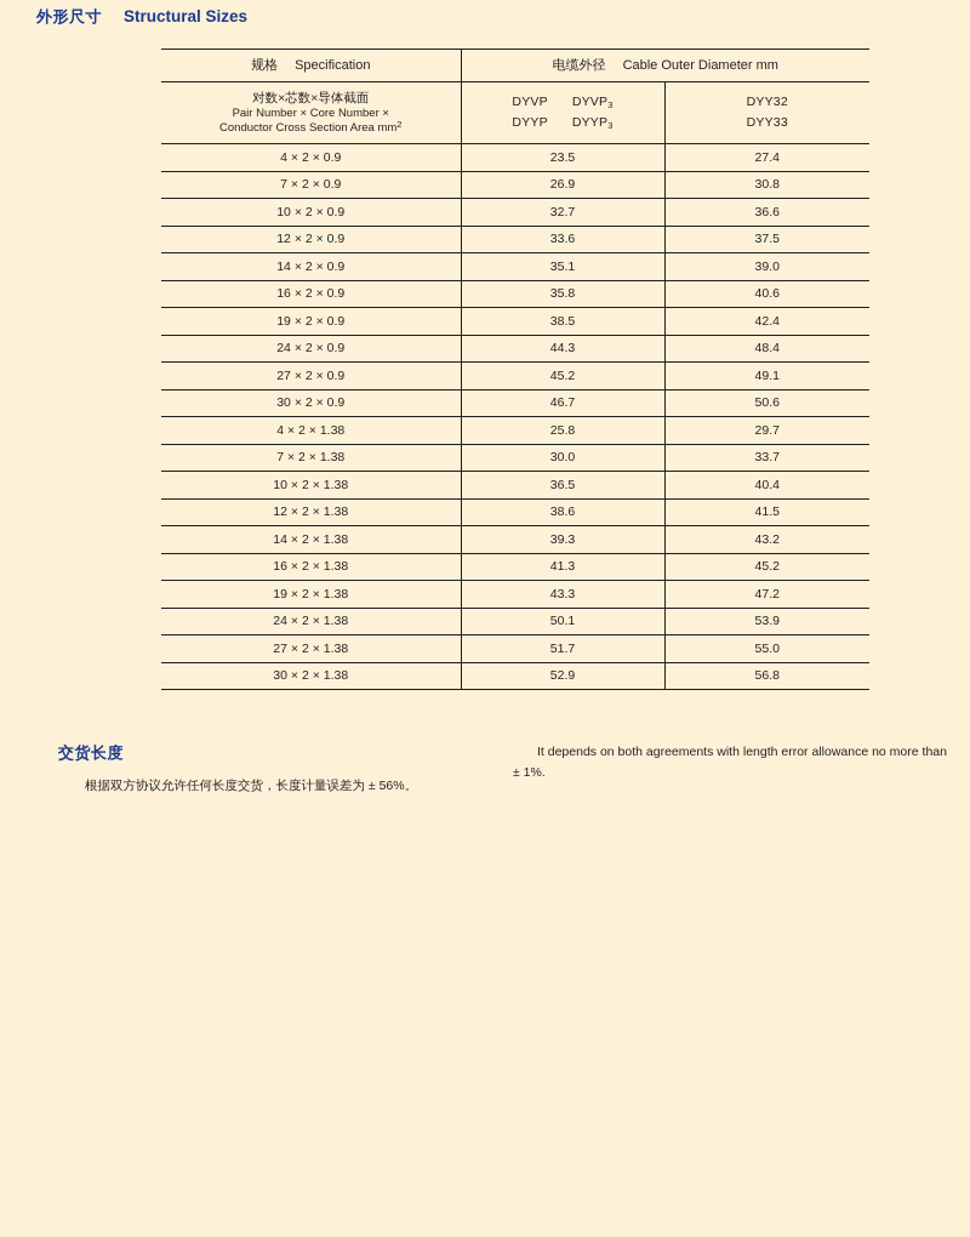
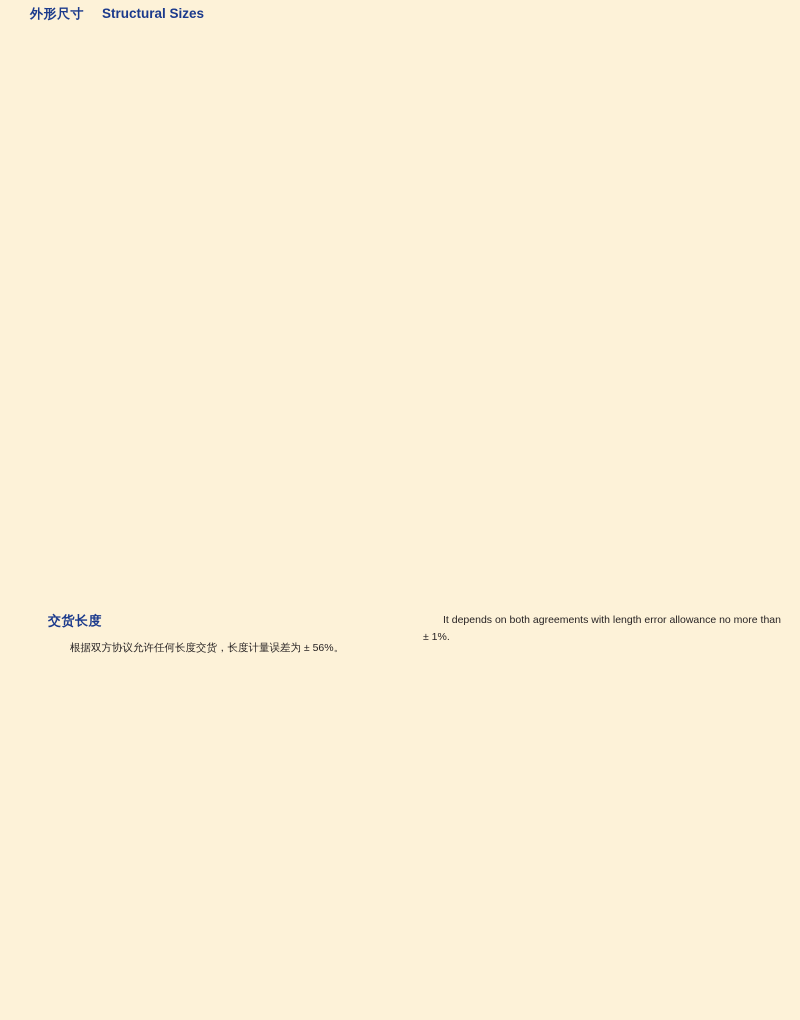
  外形尺寸
  Structural Sizes
- 规格 Specification	电缆外径 Cable Outer Diameter mm
- 对数×芯数×导体截面 Pair Number × Core Number × Conductor Cross Section Area mm2	DYVP DYVP3 DYYP DYYP3	DYY32 DYY33
- 4 × 2 × 0.9	23.5	27.4
- 7 × 2 × 0.9	26.9	30.8
- 10 × 2 × 0.9	32.7	36.6
- 12 × 2 × 0.9	33.6	37.5
- 14 × 2 × 0.9	35.1	39.0
- 16 × 2 × 0.9	35.8	40.6
- 19 × 2 × 0.9	38.5	42.4
- 24 × 2 × 0.9	44.3	48.4
- 27 × 2 × 0.9	45.2	49.1
- 30 × 2 × 0.9	46.7	50.6
- 4 × 2 × 1.38	25.8	29.7
- 7 × 2 × 1.38	30.0	33.7
- 10 × 2 × 1.38	36.5	40.4
- 12 × 2 × 1.38	38.6	41.5
- 14 × 2 × 1.38	39.3	43.2
- 16 × 2 × 1.38	41.3	45.2
- 19 × 2 × 1.38	43.3	47.2
- 24 × 2 × 1.38	50.1	53.9
- 27 × 2 × 1.38	51.7	55.0
- 30 × 2 × 1.38	52.9	56.8
  交货长度
  根据双方协议允许任何长度交货，长度计量误差为 ± 56%。
  It depends on both agreements with length error allowance no more than ± 1%.
